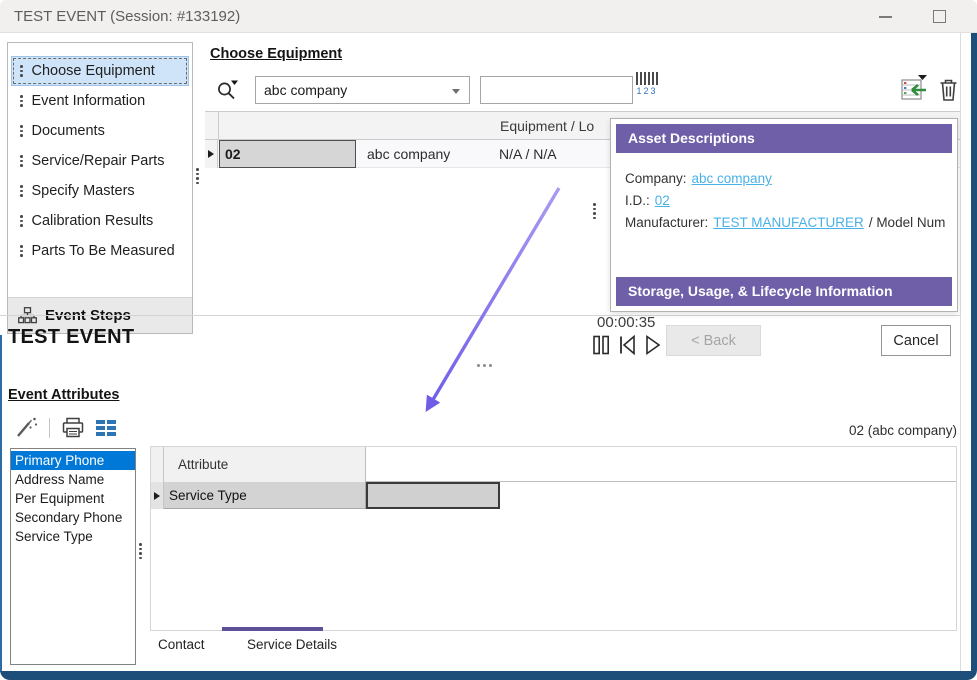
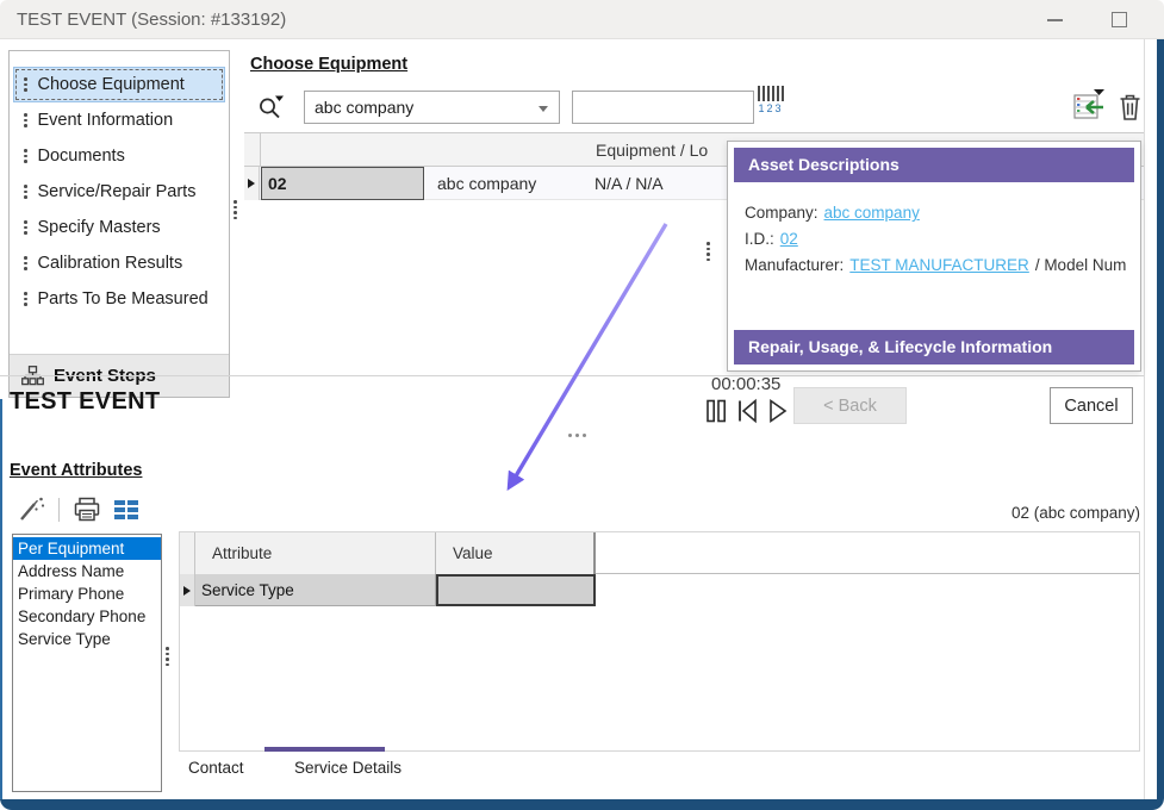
  TEST EVENT (Session: #133192)
  Choose Equipment
  Event Information
  Documents
  Service/Repair Parts
  Specify Masters
  Calibration Results
  Parts To Be Measured
  Choose Equipment
  abc company
  123
  Equipment / Lo
  02
  abc company
  N/A / N/A
  Asset Descriptions
  Company: abc company
  I.D.: 02
  Manufacturer: TEST MANUFACTURER / Model Num
- Storage, Usage, & Lifecycle Information
+ Repair, Usage, & Lifecycle Information
  00:00:35
  < Back
  Cancel
  TEST EVENT
  Event Attributes
  02 (abc company)
- Primary Phone
+ Per Equipment
  Address Name
- Per Equipment
+ Primary Phone
  Secondary Phone
  Service Type
  Attribute
+ Value
  Service Type
  Contact
  Service Details
